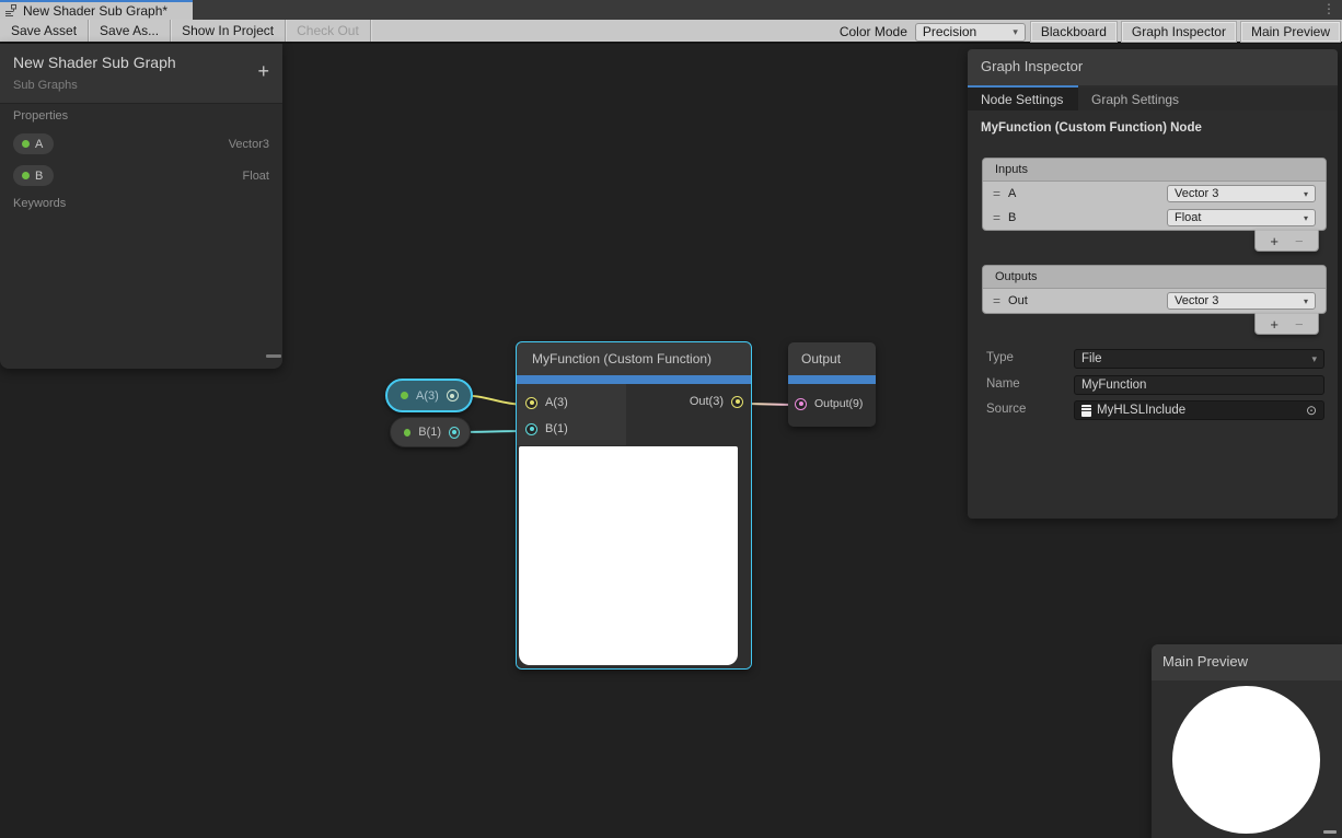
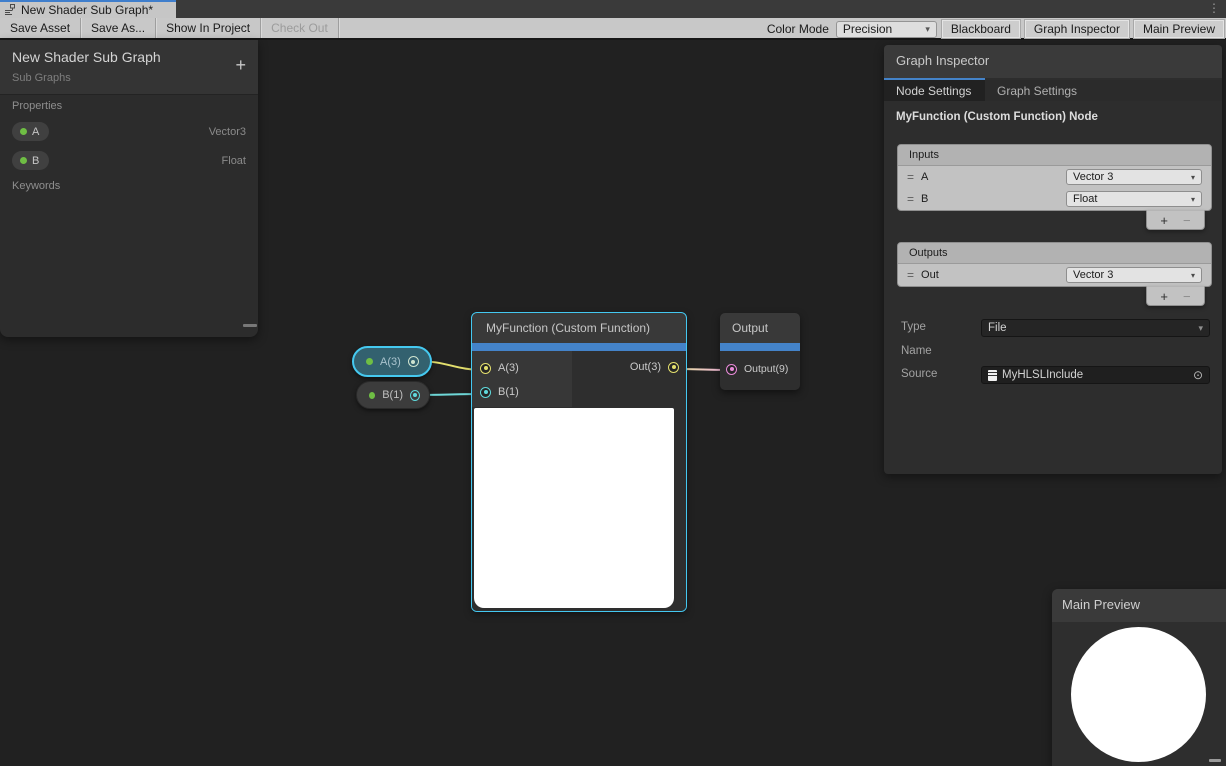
  New Shader Sub Graph*
  ⋮
  Save Asset
  Save As...
  Show In Project
  Check Out
  Color Mode
  Precision
  ▾
  Blackboard
  Graph Inspector
  Main Preview
  A(3)
  B(1)
  MyFunction (Custom Function)
  A(3)
  B(1)
  Out(3)
  Output
  Output(9)
  New Shader Sub Graph
  Sub Graphs
  +
  Properties
  A
  Vector3
  B
  Float
  Keywords
  Graph Inspector
  Node Settings
  Graph Settings
  MyFunction (Custom Function) Node
  Inputs
  =
  A
  Vector 3
  ▾
  =
  B
  Float
  ▾
  +
  −
  Outputs
  =
  Out
  Vector 3
  ▾
  +
  −
  Type
  File
  ▾
  Name
- MyFunction
  Source
  MyHLSLInclude
  ⊙
  Main Preview
